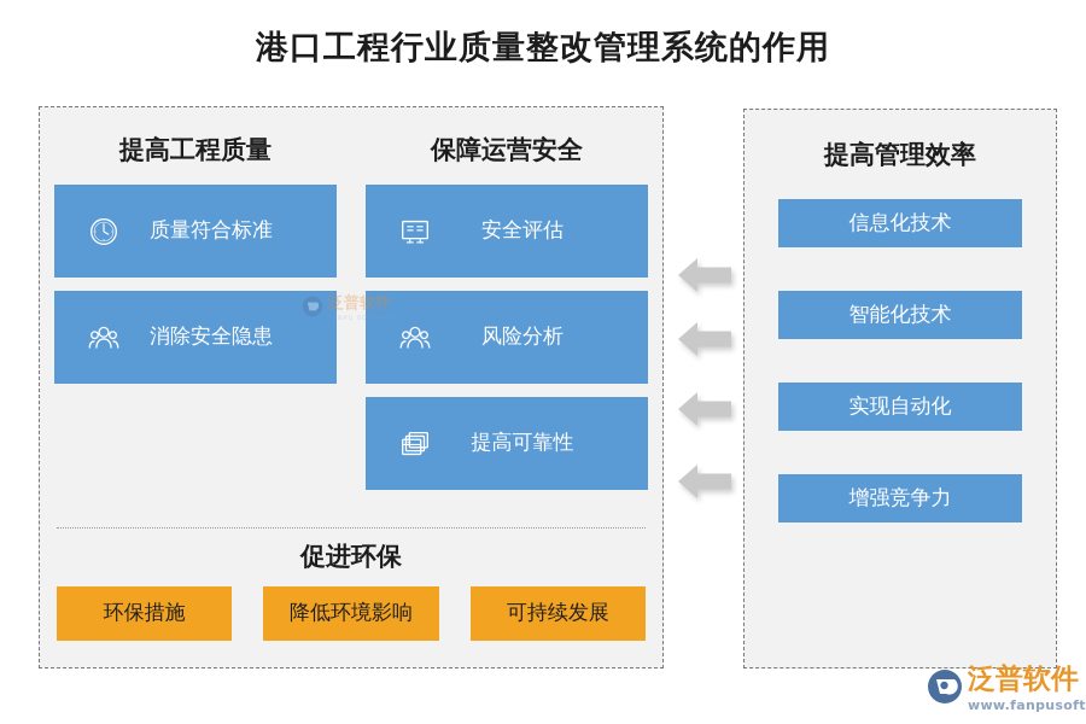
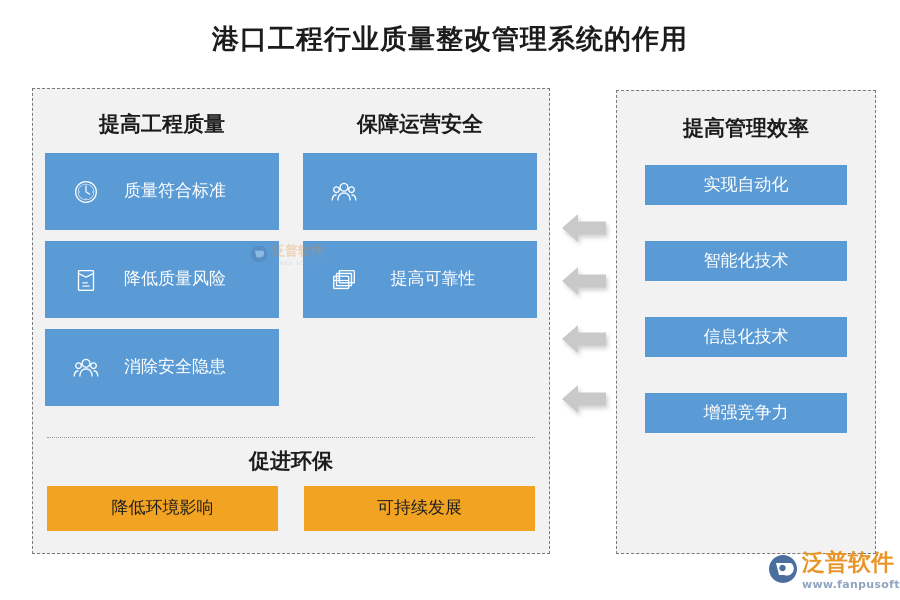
  港口工程行业质量整改管理系统的作用
  提高工程质量
  质量符合标准
+ 降低质量风险
  消除安全隐患
  保障运营安全
- 安全评估
- 风险分析
  提高可靠性
  促进环保
- 环保措施
  降低环境影响
  可持续发展
  提高管理效率
- 信息化技术
+ 实现自动化
  智能化技术
- 实现自动化
+ 信息化技术
  增强竞争力
  泛普软件
  泛普软件
  www.fanpusoft
